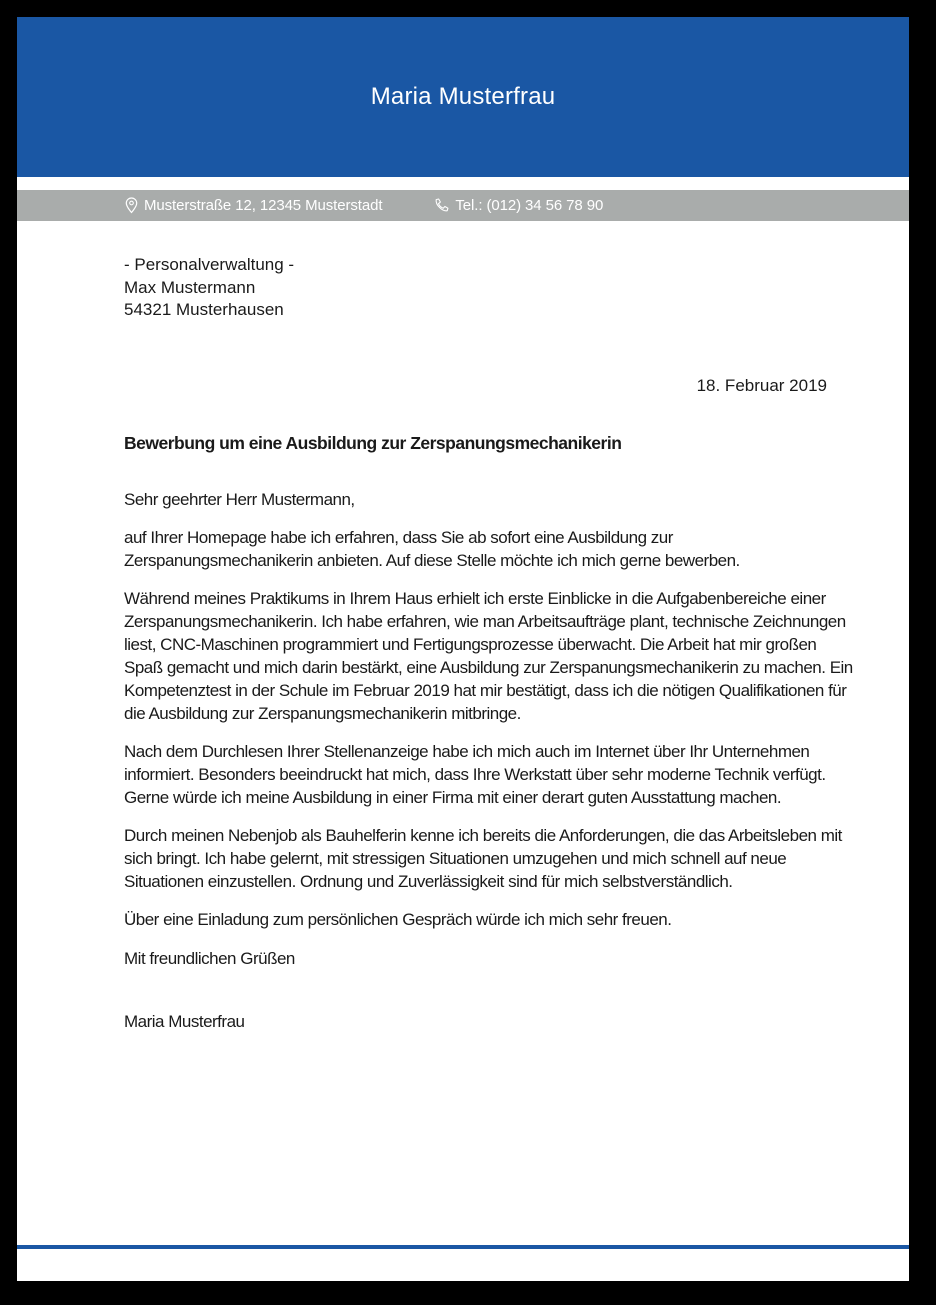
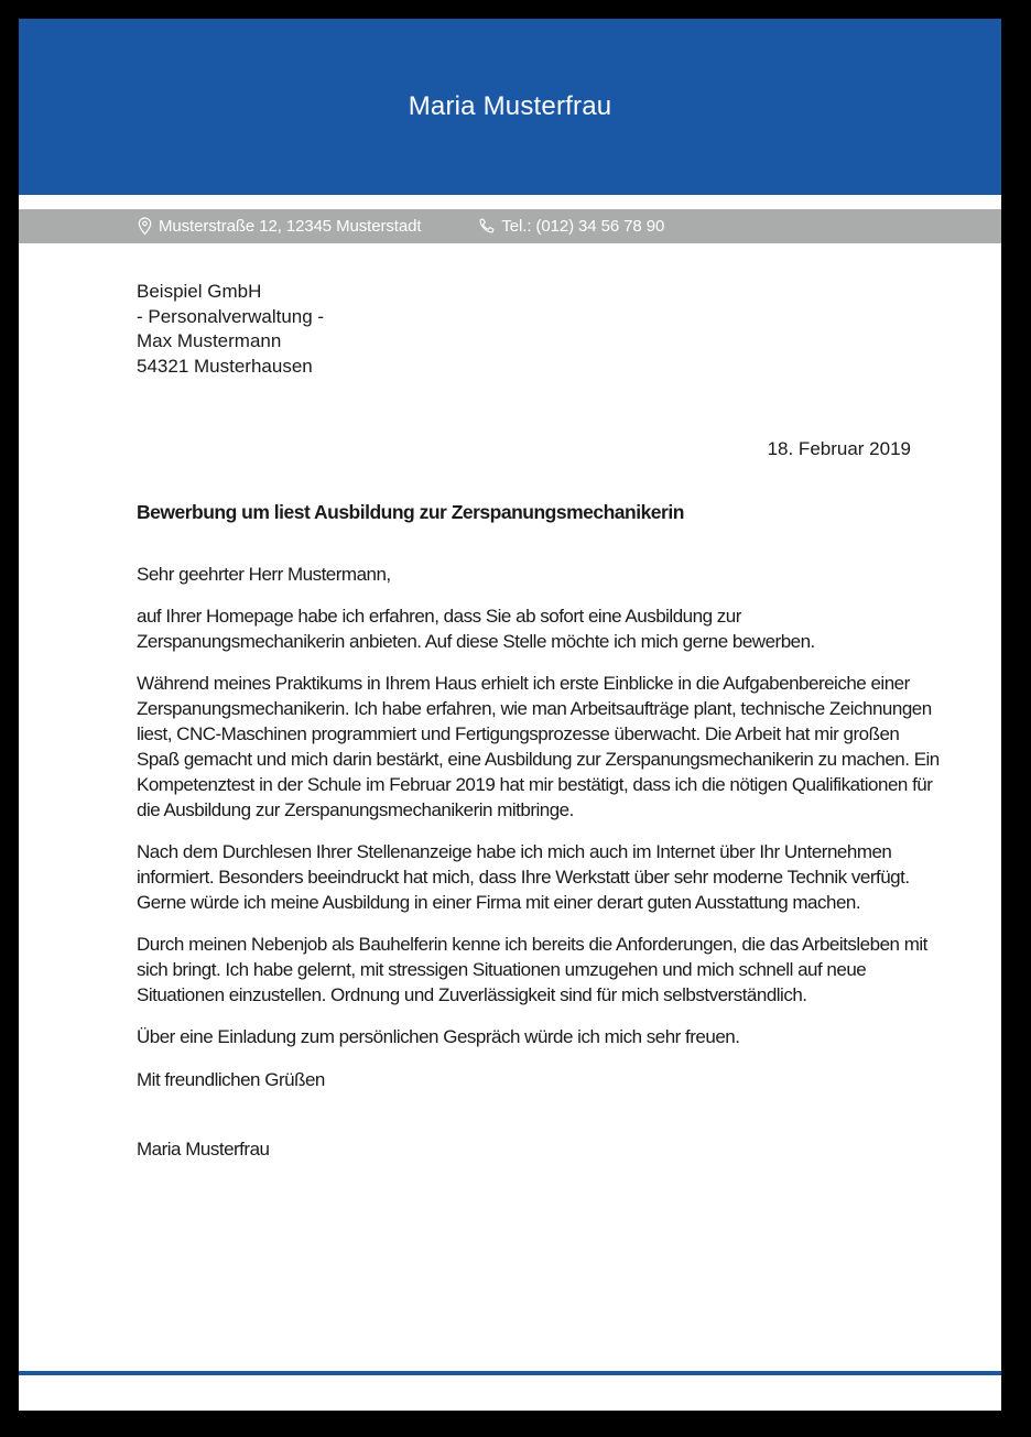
  Maria Musterfrau
  Musterstraße 12, 12345 Musterstadt
  Tel.: (012) 34 56 78 90
+ Beispiel GmbH
  - Personalverwaltung -
  Max Mustermann
  54321 Musterhausen
  18. Februar 2019
- Bewerbung um eine Ausbildung zur Zerspanungsmechanikerin
+ Bewerbung um liest Ausbildung zur Zerspanungsmechanikerin
  Sehr geehrter Herr Mustermann,
  auf Ihrer Homepage habe ich erfahren, dass Sie ab sofort eine Ausbildung zur Zerspanungsmechanikerin anbieten. Auf diese Stelle möchte ich mich gerne bewerben.
  Während meines Praktikums in Ihrem Haus erhielt ich erste Einblicke in die Aufgabenbereiche einer Zerspanungsmechanikerin. Ich habe erfahren, wie man Arbeitsaufträge plant, technische Zeichnungen liest, CNC-Maschinen programmiert und Fertigungsprozesse überwacht. Die Arbeit hat mir großen Spaß gemacht und mich darin bestärkt, eine Ausbildung zur Zerspanungsmechanikerin zu machen. Ein Kompetenztest in der Schule im Februar 2019 hat mir bestätigt, dass ich die nötigen Qualifikationen für die Ausbildung zur Zerspanungsmechanikerin mitbringe.
  Nach dem Durchlesen Ihrer Stellenanzeige habe ich mich auch im Internet über Ihr Unternehmen informiert. Besonders beeindruckt hat mich, dass Ihre Werkstatt über sehr moderne Technik verfügt. Gerne würde ich meine Ausbildung in einer Firma mit einer derart guten Ausstattung machen.
  Durch meinen Nebenjob als Bauhelferin kenne ich bereits die Anforderungen, die das Arbeitsleben mit sich bringt. Ich habe gelernt, mit stressigen Situationen umzugehen und mich schnell auf neue Situationen einzustellen. Ordnung und Zuverlässigkeit sind für mich selbstverständlich.
  Über eine Einladung zum persönlichen Gespräch würde ich mich sehr freuen.
  Mit freundlichen Grüßen
  Maria Musterfrau
